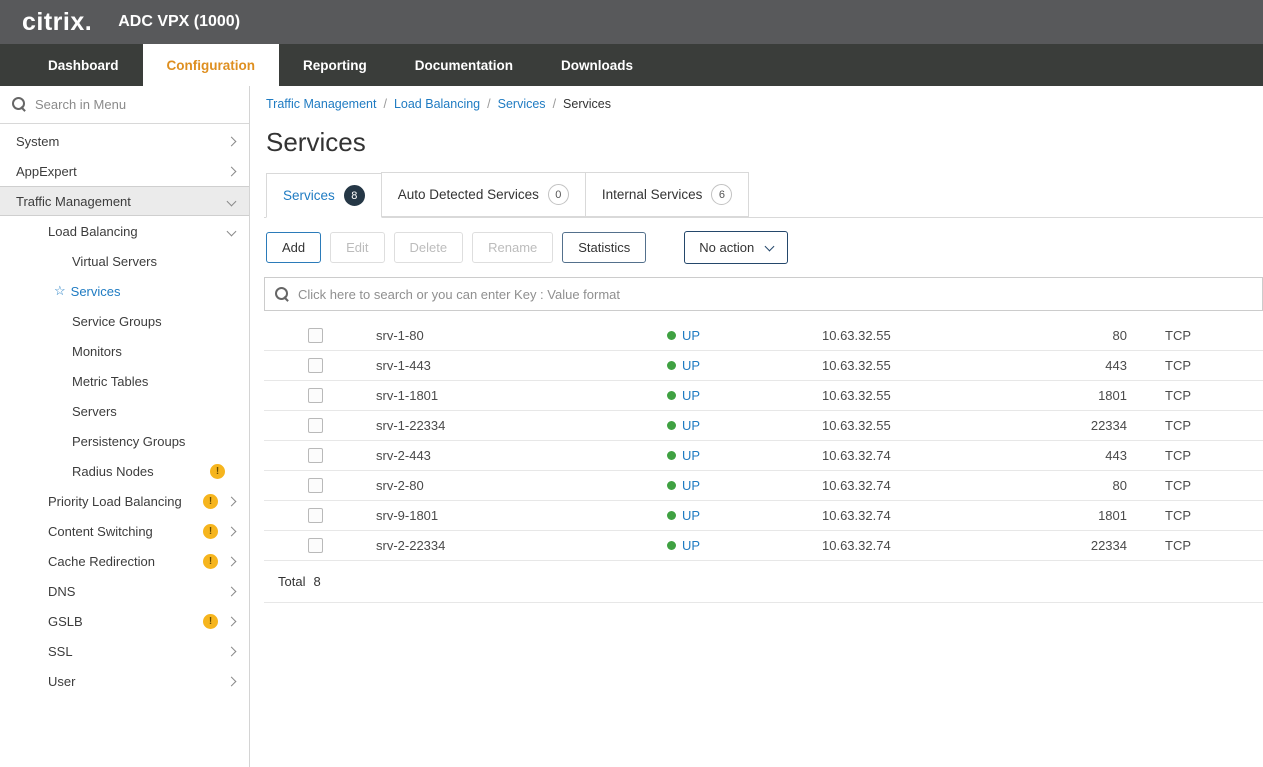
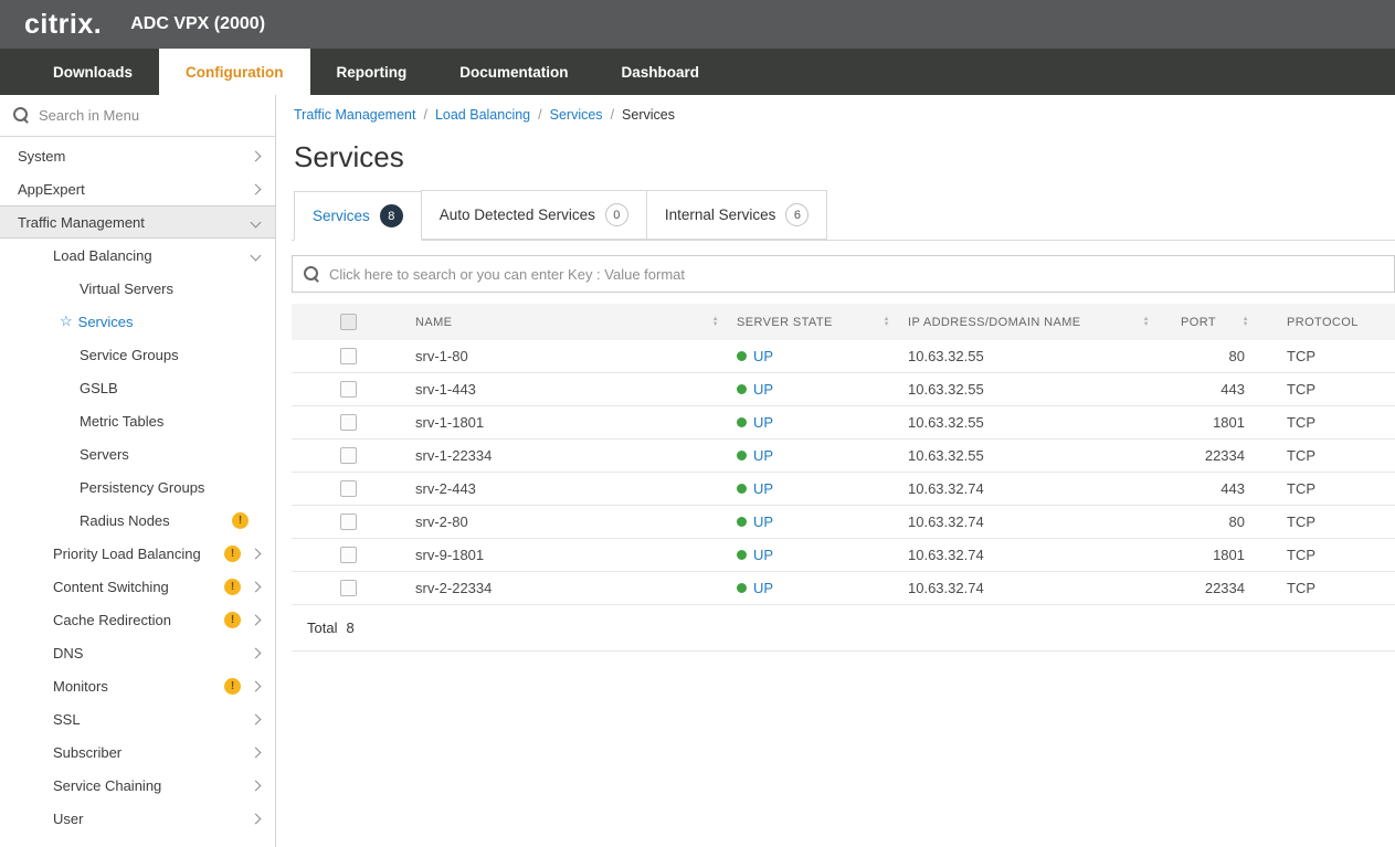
  citrix.
- ADC VPX (1000)
+ ADC VPX (2000)
- Dashboard
+ Downloads
  Configuration
  Reporting
  Documentation
- Downloads
+ Dashboard
  Search in Menu
  System
  AppExpert
  Traffic Management
  Load Balancing
  Virtual Servers
  ☆
  Services
  Service Groups
- Monitors
+ GSLB
  Metric Tables
  Servers
  Persistency Groups
  Radius Nodes
  !
  Priority Load Balancing
  !
  Content Switching
  !
  Cache Redirection
  !
  DNS
- GSLB
+ Monitors
  !
  SSL
+ Subscriber
+ Service Chaining
  User
  Traffic Management
  /
  Load Balancing
  /
  Services
  /
  Services
  Services
  Services
  8
  Auto Detected Services
  0
  Internal Services
  6
- Add
- Edit
- Delete
- Rename
- Statistics
- No action
  Click here to search or you can enter Key : Value format
+ NAME
+ SERVER STATE
+ IP ADDRESS/DOMAIN NAME
+ PORT
+ PROTOCOL
  srv-1-80
  UP
  10.63.32.55
  80
  TCP
  srv-1-443
  UP
  10.63.32.55
  443
  TCP
  srv-1-1801
  UP
  10.63.32.55
  1801
  TCP
  srv-1-22334
  UP
  10.63.32.55
  22334
  TCP
  srv-2-443
  UP
  10.63.32.74
  443
  TCP
  srv-2-80
  UP
  10.63.32.74
  80
  TCP
  srv-9-1801
  UP
  10.63.32.74
  1801
  TCP
  srv-2-22334
  UP
  10.63.32.74
  22334
  TCP
  Total
  8
